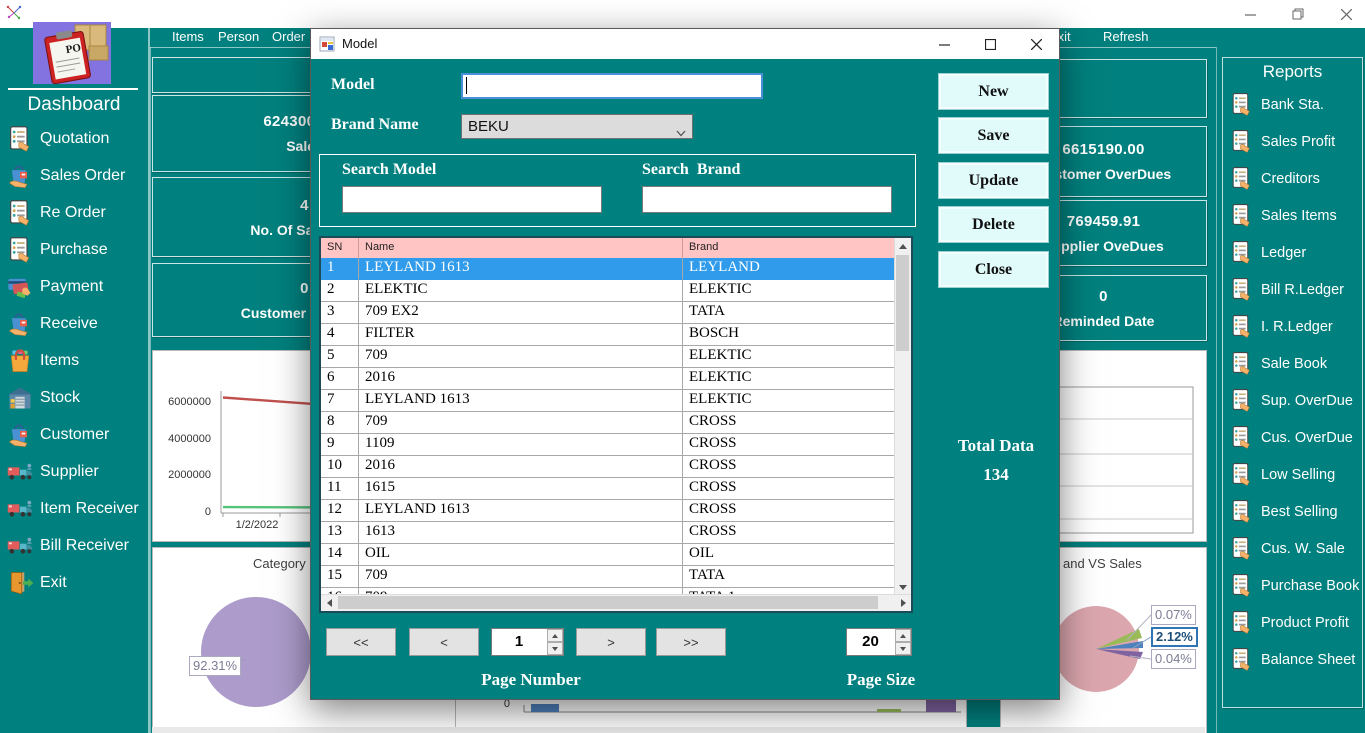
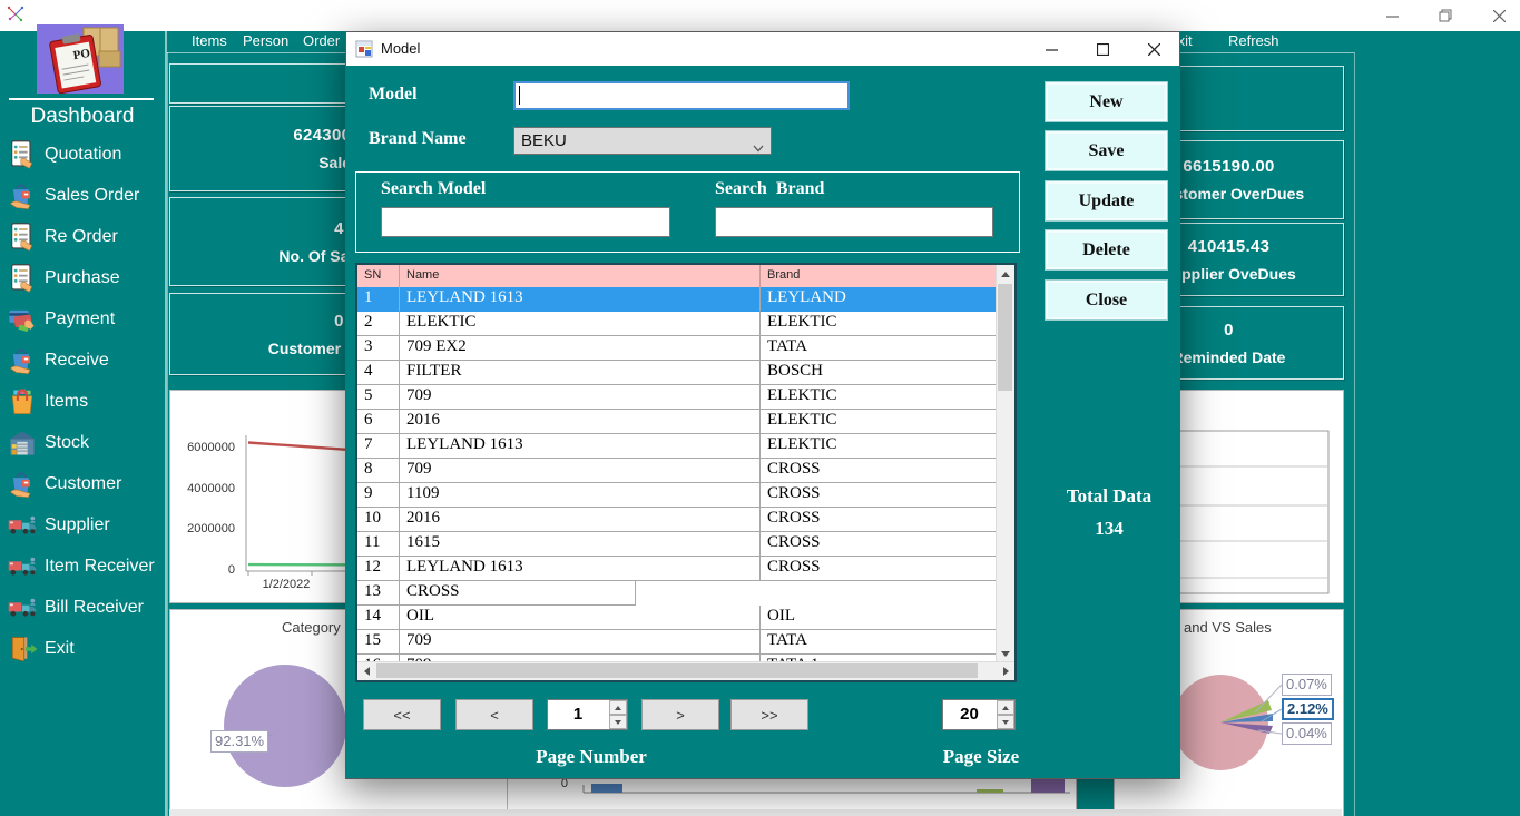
  Items
  Person
  Order
  xit
  Refresh
  Dashboard
  Quotation
  Sales Order
  Re Order
  Purchase
  Payment
  Receive
  Items
  Stock
  Customer
  Supplier
  Item Receiver
  Bill Receiver
  Exit
  6000000
  4000000
  2000000
  0
  1/2/2022
  Category
  92.31%
  and VS Sales
  0.07%
  2.12%
  0.04%
  0
- Reports
- Bank Sta.
- Sales Profit
- Creditors
- Sales Items
- Ledger
- Bill R.Ledger
- I. R.Ledger
- Sale Book
- Sup. OverDue
- Cus. OverDue
- Low Selling
- Best Selling
- Cus. W. Sale
- Purchase Book
- Product Profit
- Balance Sheet
  Model
  Model
  Brand Name
  BEKU
  Search Model
  Search Brand
  SN
  Name
  Brand
  1
  LEYLAND 1613
  LEYLAND
  2
  ELEKTIC
  ELEKTIC
  3
  709 EX2
  TATA
  4
  FILTER
  BOSCH
  5
  709
  ELEKTIC
  6
  2016
  ELEKTIC
  7
  LEYLAND 1613
  ELEKTIC
  8
  709
  CROSS
  9
  1109
  CROSS
  10
  2016
  CROSS
  11
  1615
  CROSS
  12
  LEYLAND 1613
  CROSS
  13
- 1613
  CROSS
  14
  OIL
  OIL
  15
  709
  TATA
  New
  Save
  Update
  Delete
  Close
  Total Data
  134
  <<
  <
  1
  >
  >>
  20
  Page Number
  Page Size
  4
  0
  6615190.00
  tomer OverDues
- 769459.91
+ 410415.43
  pplier OveDues
  0
  eminded Date
